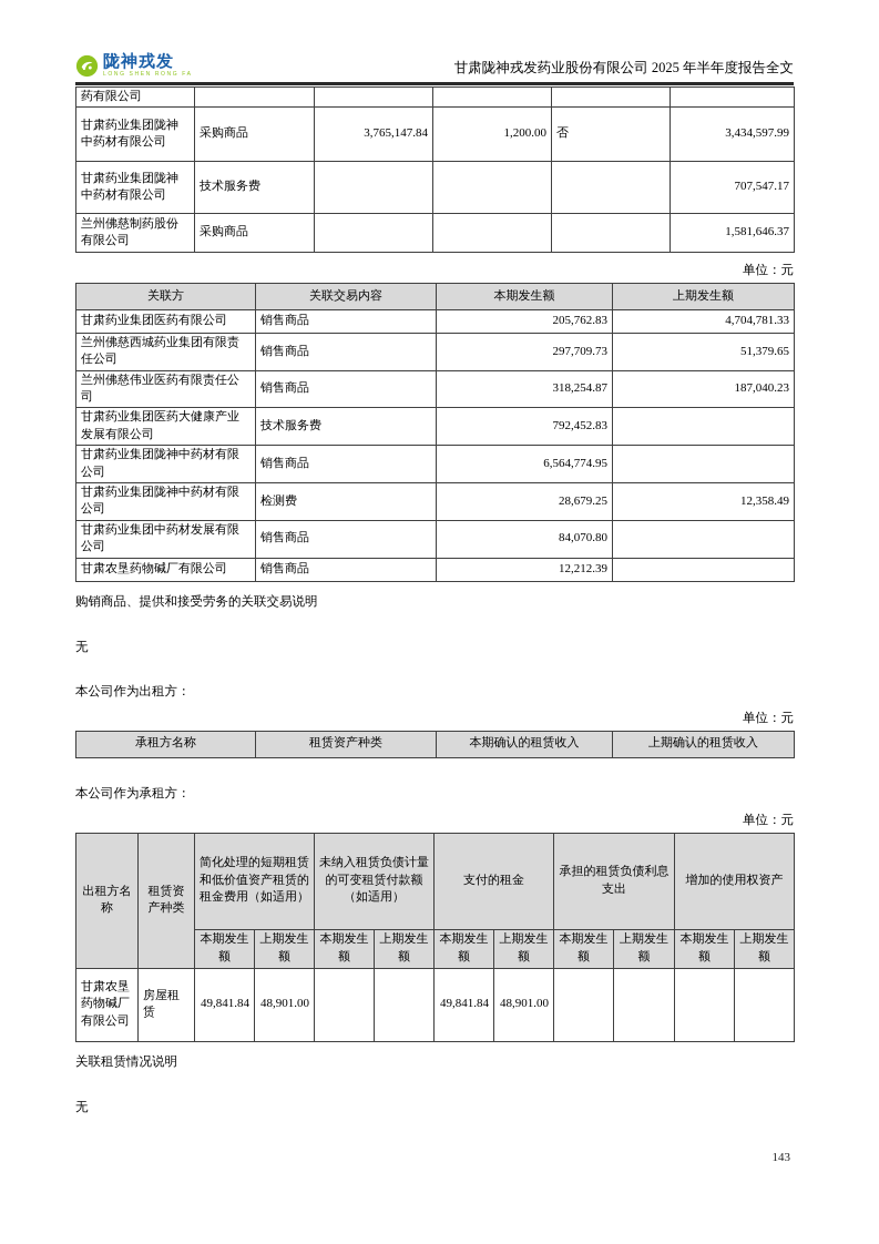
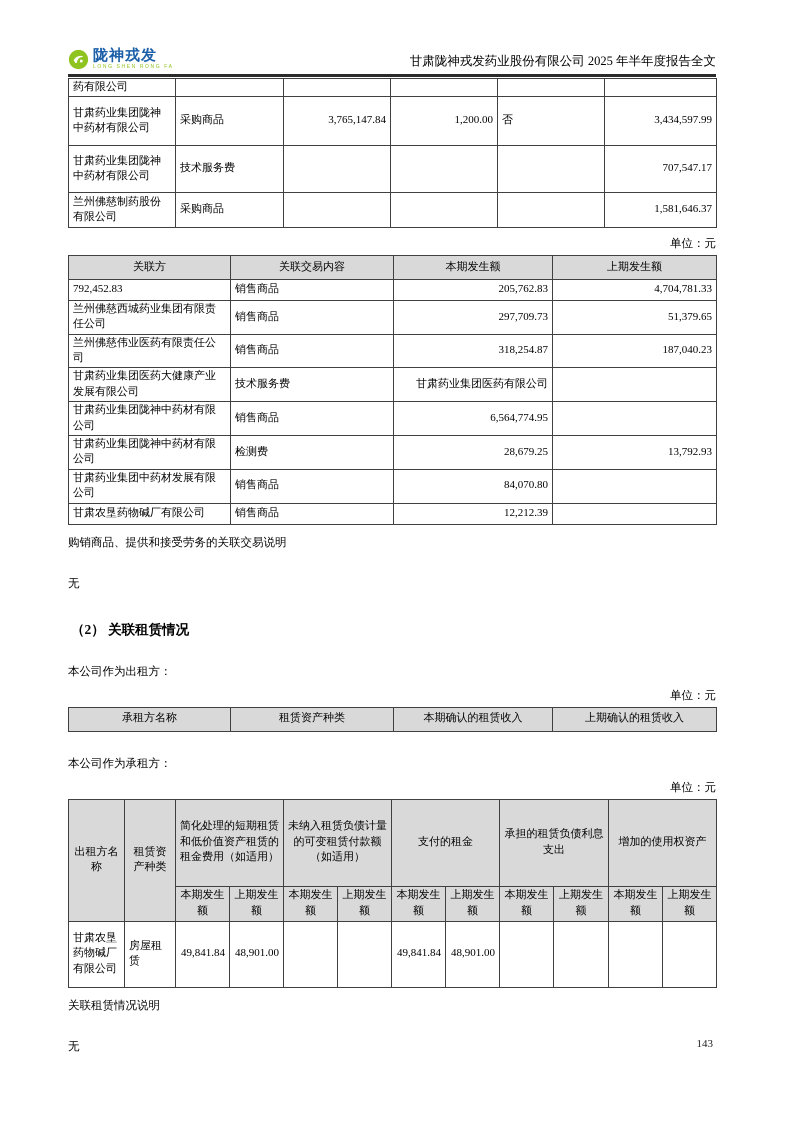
  陇神戎发
  甘肃陇神戎发药业股份有限公司 2025 年半年度报告全文
  药有限公司
  甘肃药业集团陇神中药材有限公司	采购商品	3,765,147.84	1,200.00	否	3,434,597.99
  甘肃药业集团陇神中药材有限公司	技术服务费				707,547.17
  兰州佛慈制药股份有限公司	采购商品				1,581,646.37
  单位：元
  关联方	关联交易内容	本期发生额	上期发生额
- 甘肃药业集团医药有限公司	销售商品	205,762.83	4,704,781.33
+ 792,452.83	销售商品	205,762.83	4,704,781.33
  兰州佛慈西城药业集团有限责任公司	销售商品	297,709.73	51,379.65
  兰州佛慈伟业医药有限责任公司	销售商品	318,254.87	187,040.23
- 甘肃药业集团医药大健康产业发展有限公司	技术服务费	792,452.83
+ 甘肃药业集团医药大健康产业发展有限公司	技术服务费	甘肃药业集团医药有限公司
  甘肃药业集团陇神中药材有限公司	销售商品	6,564,774.95
- 甘肃药业集团陇神中药材有限公司	检测费	28,679.25	12,358.49
+ 甘肃药业集团陇神中药材有限公司	检测费	28,679.25	13,792.93
  甘肃药业集团中药材发展有限公司	销售商品	84,070.80
  甘肃农垦药物碱厂有限公司	销售商品	12,212.39
  购销商品、提供和接受劳务的关联交易说明
  无
+ （2） 关联租赁情况
  本公司作为出租方：
  单位：元
  承租方名称	租赁资产种类	本期确认的租赁收入	上期确认的租赁收入
  本公司作为承租方：
  单位：元
  出租方名称	租赁资产种类	简化处理的短期租赁和低价值资产租赁的租金费用（如适用）	未纳入租赁负债计量的可变租赁付款额（如适用）	支付的租金	承担的租赁负债利息支出	增加的使用权资产
  本期发生额	上期发生额	本期发生额	上期发生额	本期发生额	上期发生额	本期发生额	上期发生额	本期发生额	上期发生额
  甘肃农垦药物碱厂有限公司	房屋租赁	49,841.84	48,901.00			49,841.84	48,901.00
  关联租赁情况说明
  无
  143
